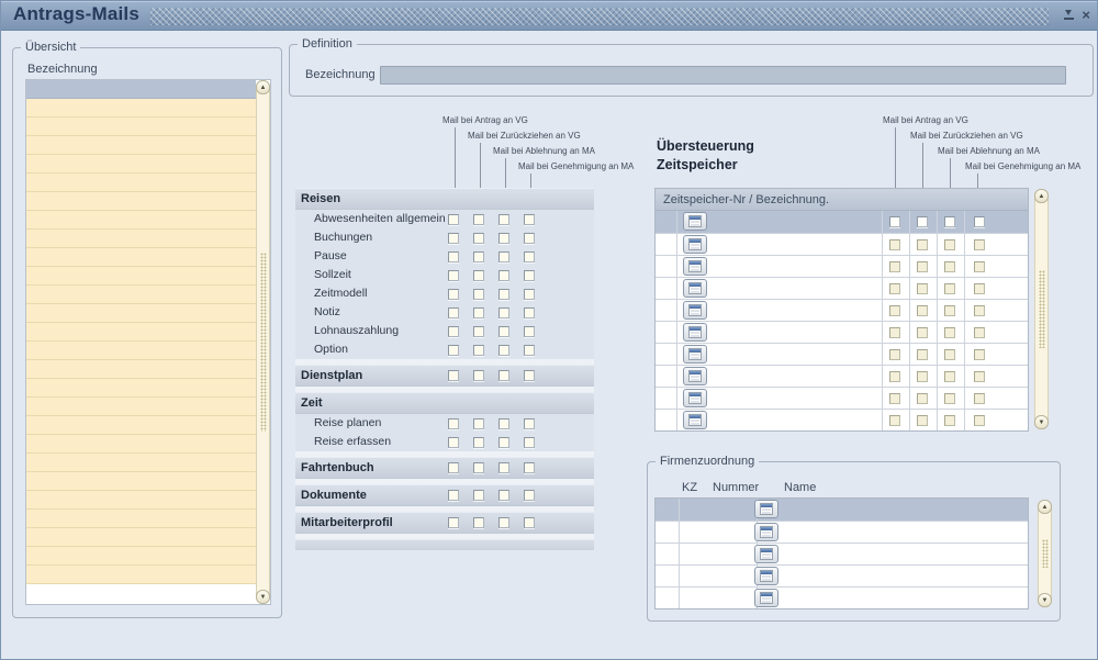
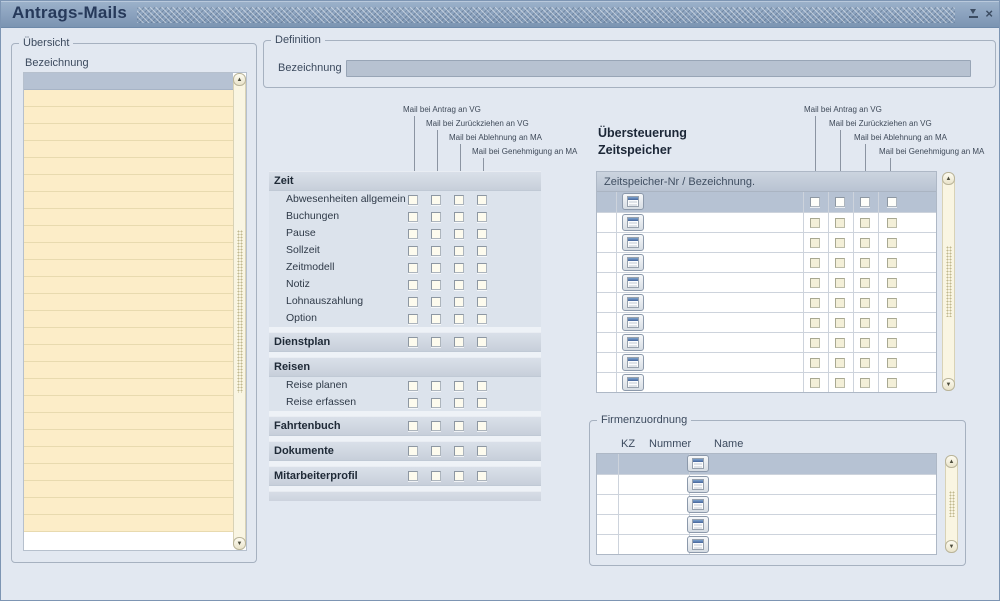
  Antrags-Mails
  ×
  Übersicht
  Bezeichnung
  Definition
  Bezeichnung
  Mail bei Antrag an VG
  Mail bei Zurückziehen an VG
  Mail bei Ablehnung an MA
  Mail bei Genehmigung an MA
  Mail bei Antrag an VG
  Mail bei Zurückziehen an VG
  Mail bei Ablehnung an MA
  Mail bei Genehmigung an MA
- Reisen
+ Zeit
  Abwesenheiten allgemein
  Buchungen
  Pause
  Sollzeit
  Zeitmodell
  Notiz
  Lohnauszahlung
  Option
  Dienstplan
- Zeit
+ Reisen
  Reise planen
  Reise erfassen
  Fahrtenbuch
  Dokumente
  Mitarbeiterprofil
  Übersteuerung
  Zeitspeicher
  Zeitspeicher-Nr / Bezeichnung.
  Firmenzuordnung
  KZ
  Nummer
  Name
